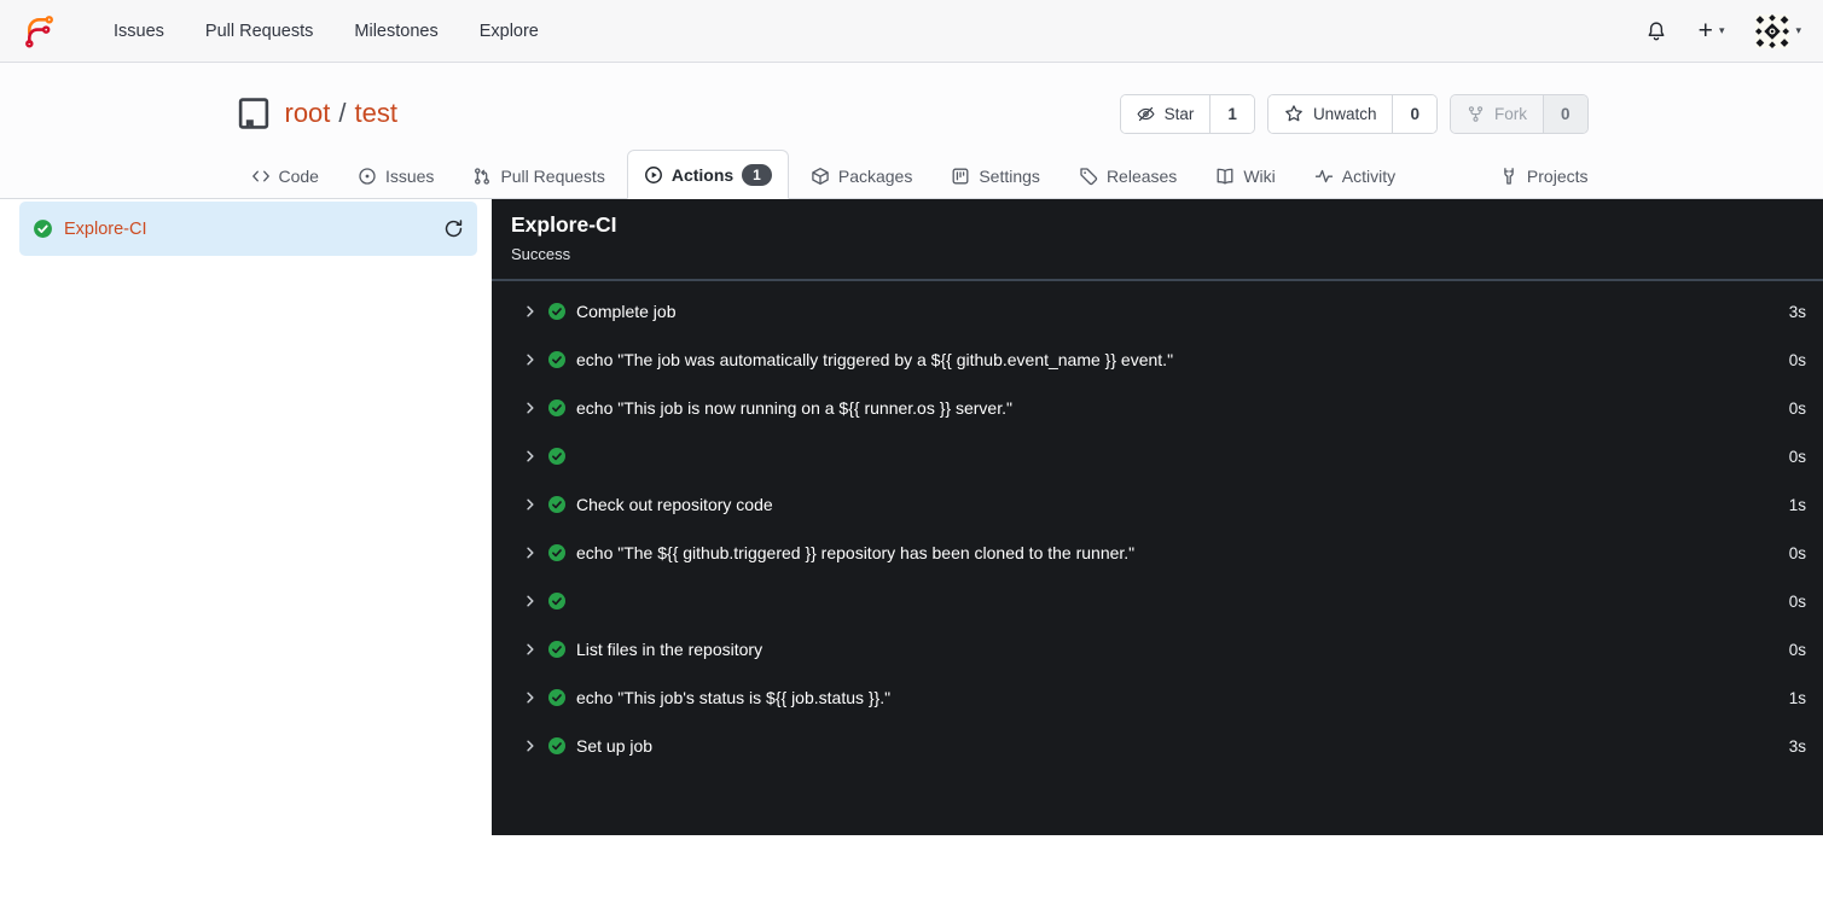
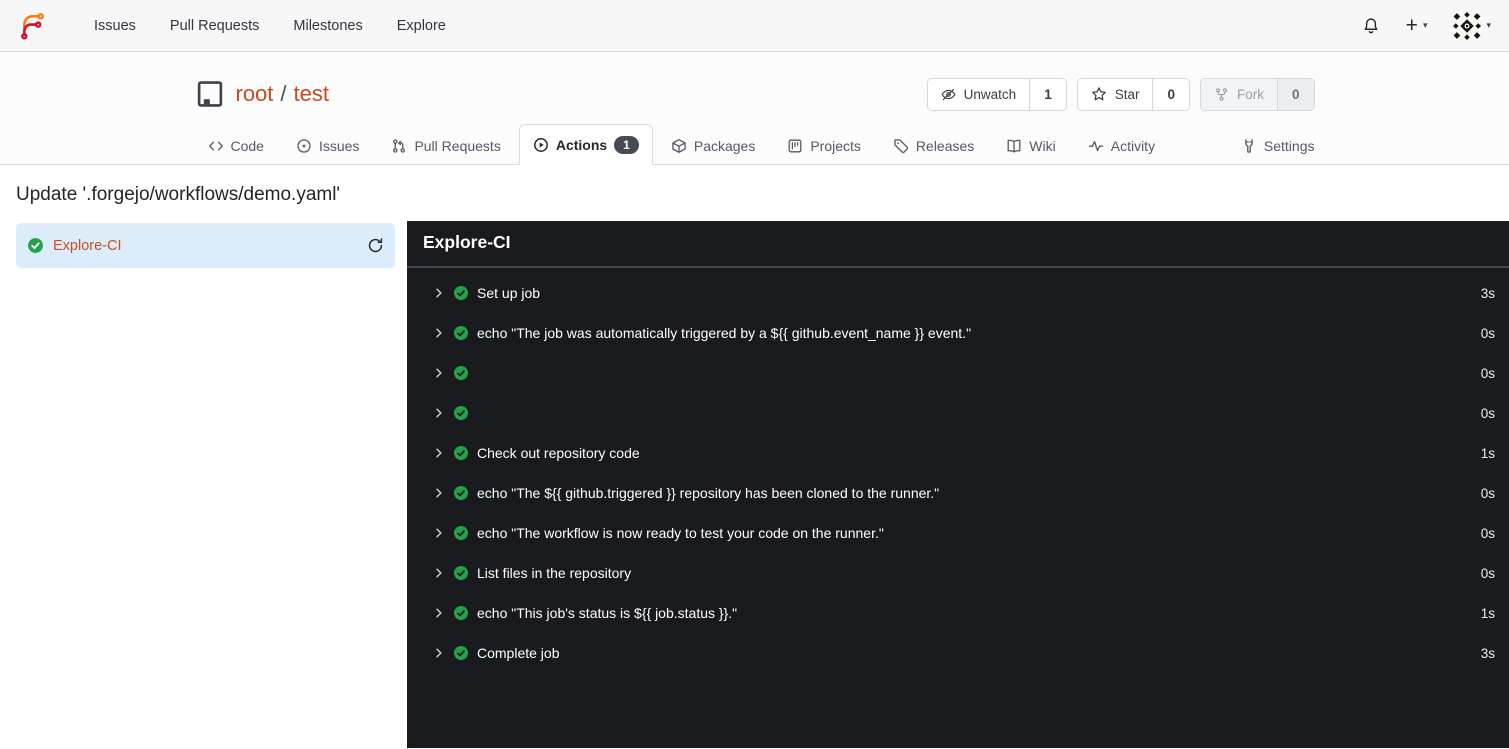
  Issues
  Pull Requests
  Milestones
  Explore
  +
  ▾
  ▾
  root
  /
  test
- Star
+ Unwatch
  1
- Unwatch
+ Star
  0
  Fork
  0
  Code
  Issues
  Pull Requests
  Actions
  1
  Packages
- Settings
+ Projects
  Releases
  Wiki
  Activity
- Projects
+ Settings
+ Update '.forgejo/workflows/demo.yaml'
  Explore-CI
  Explore-CI
- Success
- Complete job
+ Set up job
  3s
  echo "The job was automatically triggered by a ${{ github.event_name }} event."
  0s
- echo "This job is now running on a ${{ runner.os }} server."
  0s
  0s
  Check out repository code
  1s
  echo "The ${{ github.triggered }} repository has been cloned to the runner."
  0s
+ echo "The workflow is now ready to test your code on the runner."
  0s
  List files in the repository
  0s
  echo "This job's status is ${{ job.status }}."
  1s
- Set up job
+ Complete job
  3s
